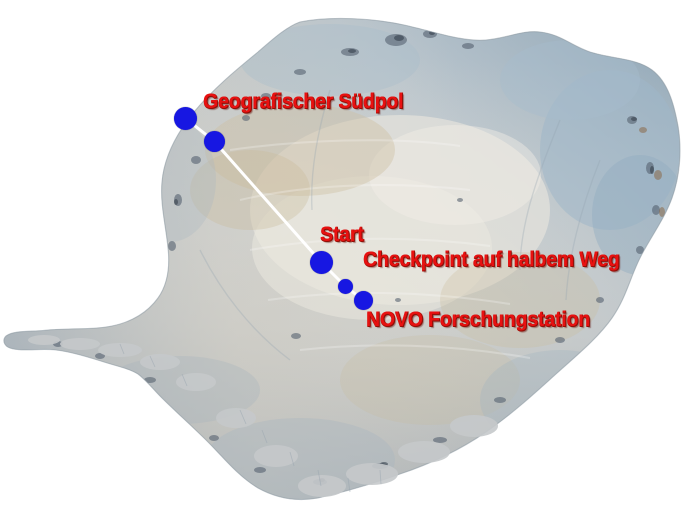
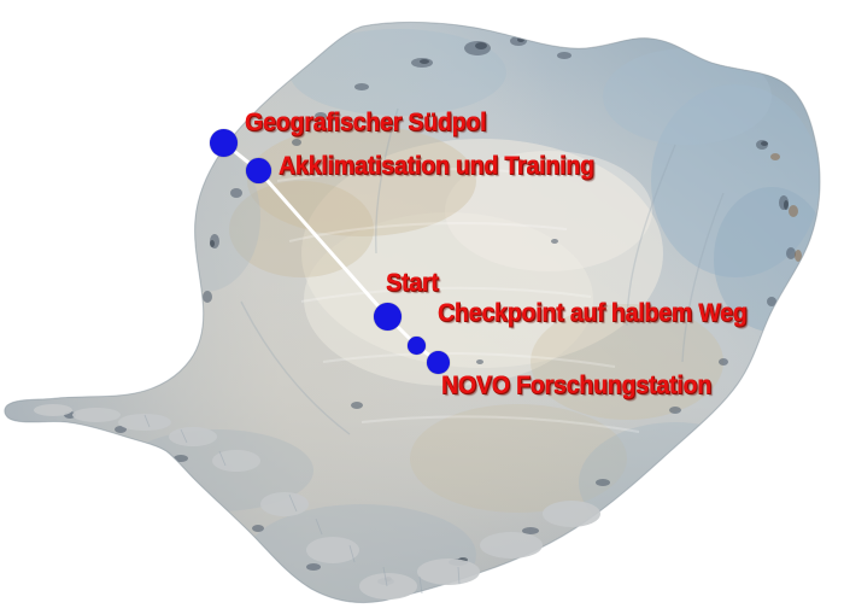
  Geografischer Südpol
+ Akklimatisation und Training
  Start
  Checkpoint auf halbem Weg
  NOVO Forschungstation
